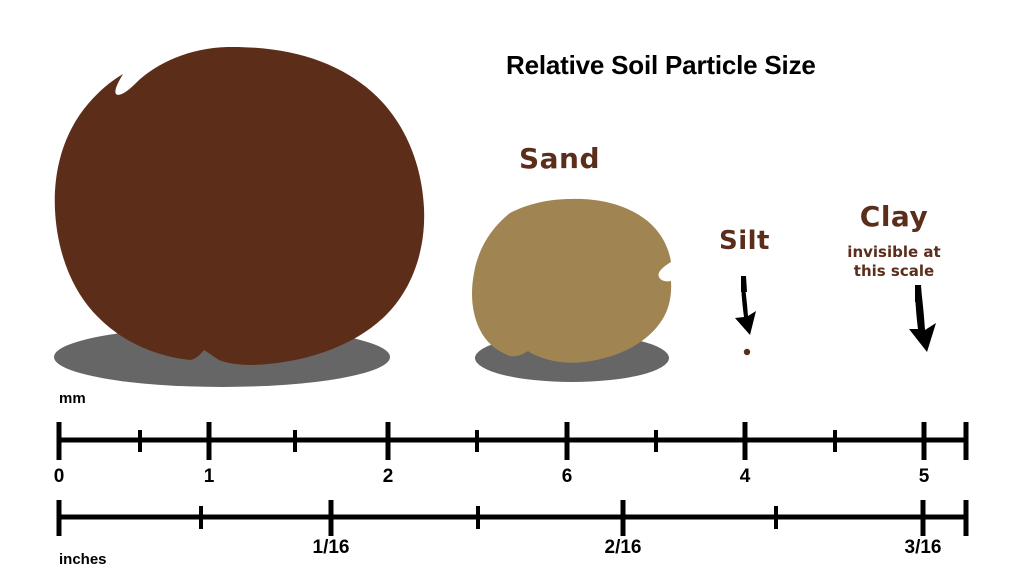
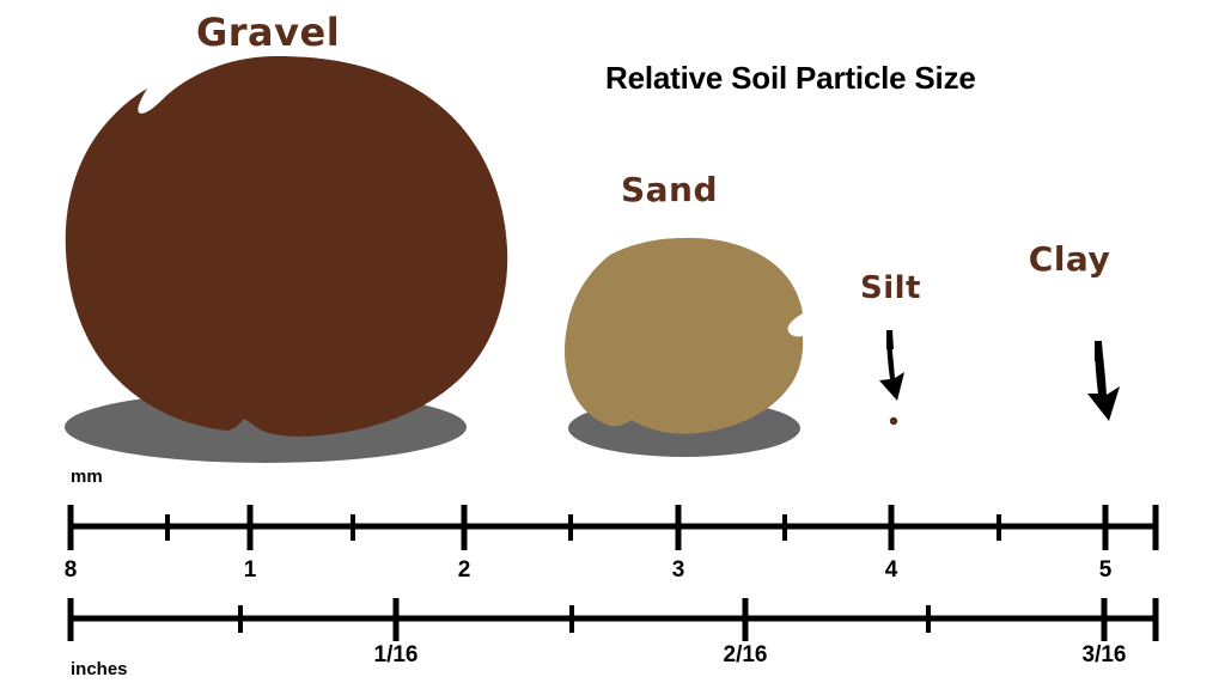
  Relative Soil Particle Size
+ Gravel
  Sand
  Silt
  Clay
- invisible at
- this scale
  mm
  inches
- 0
+ 8
  1
  2
- 6
+ 3
  4
  5
  1/16
  2/16
  3/16
